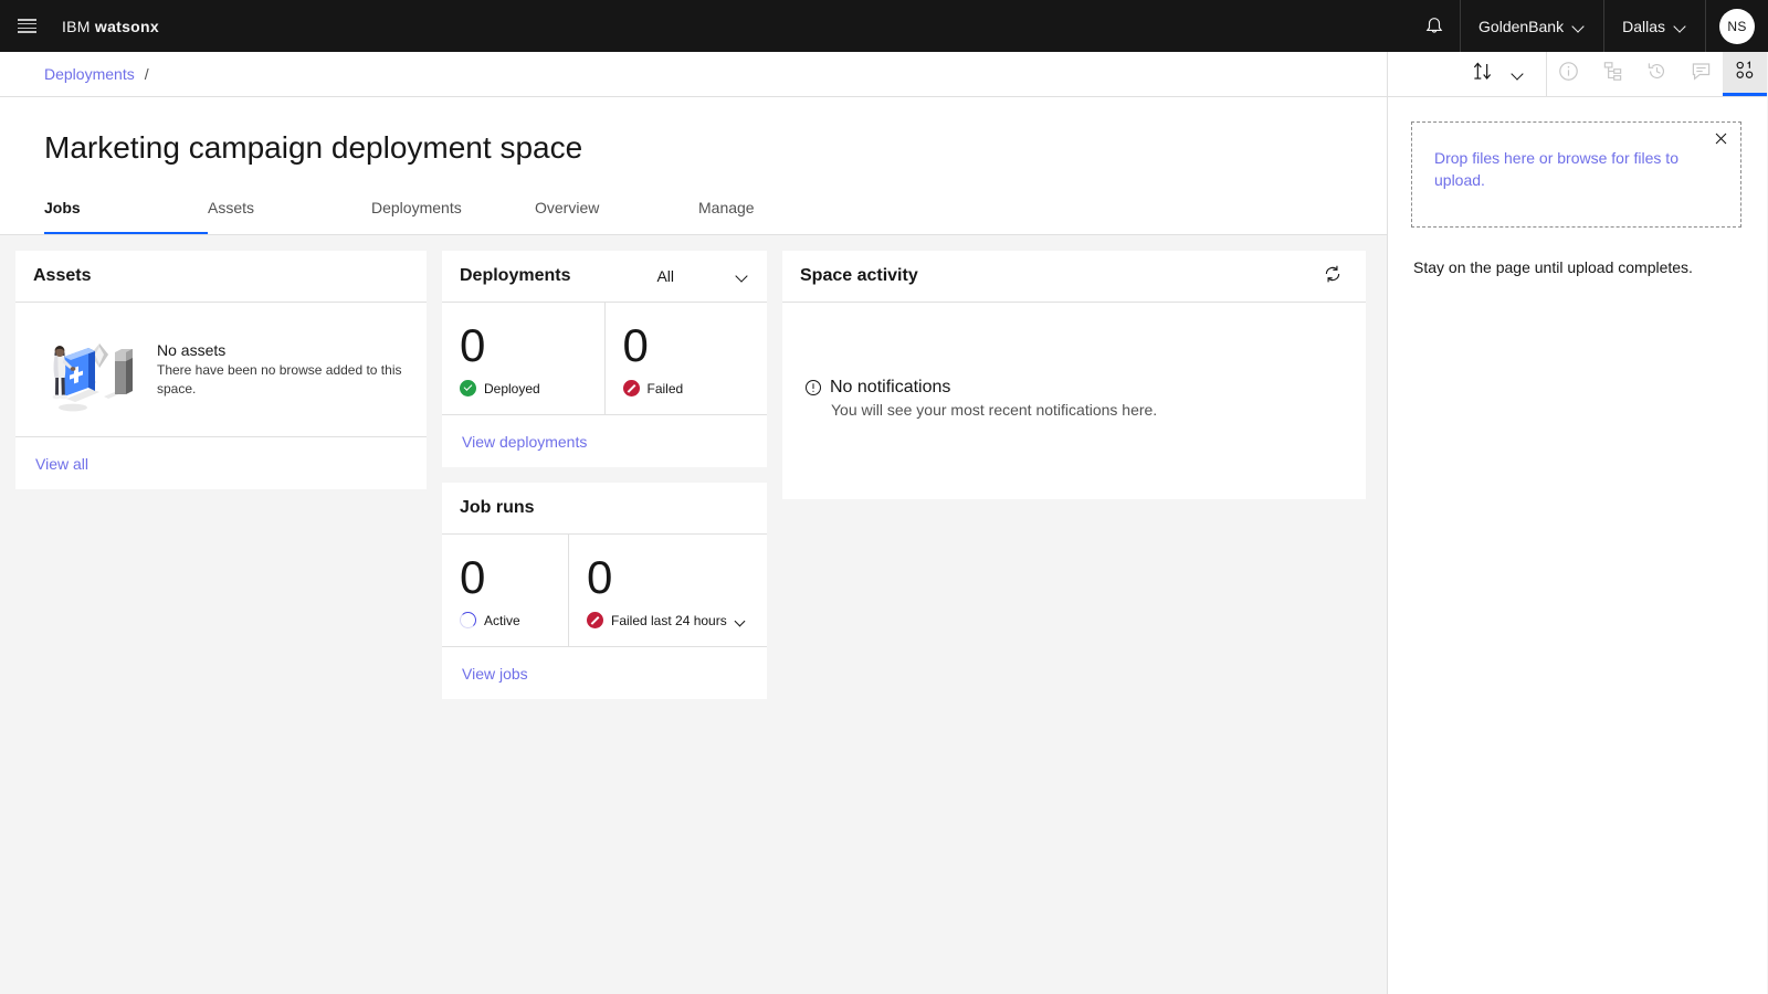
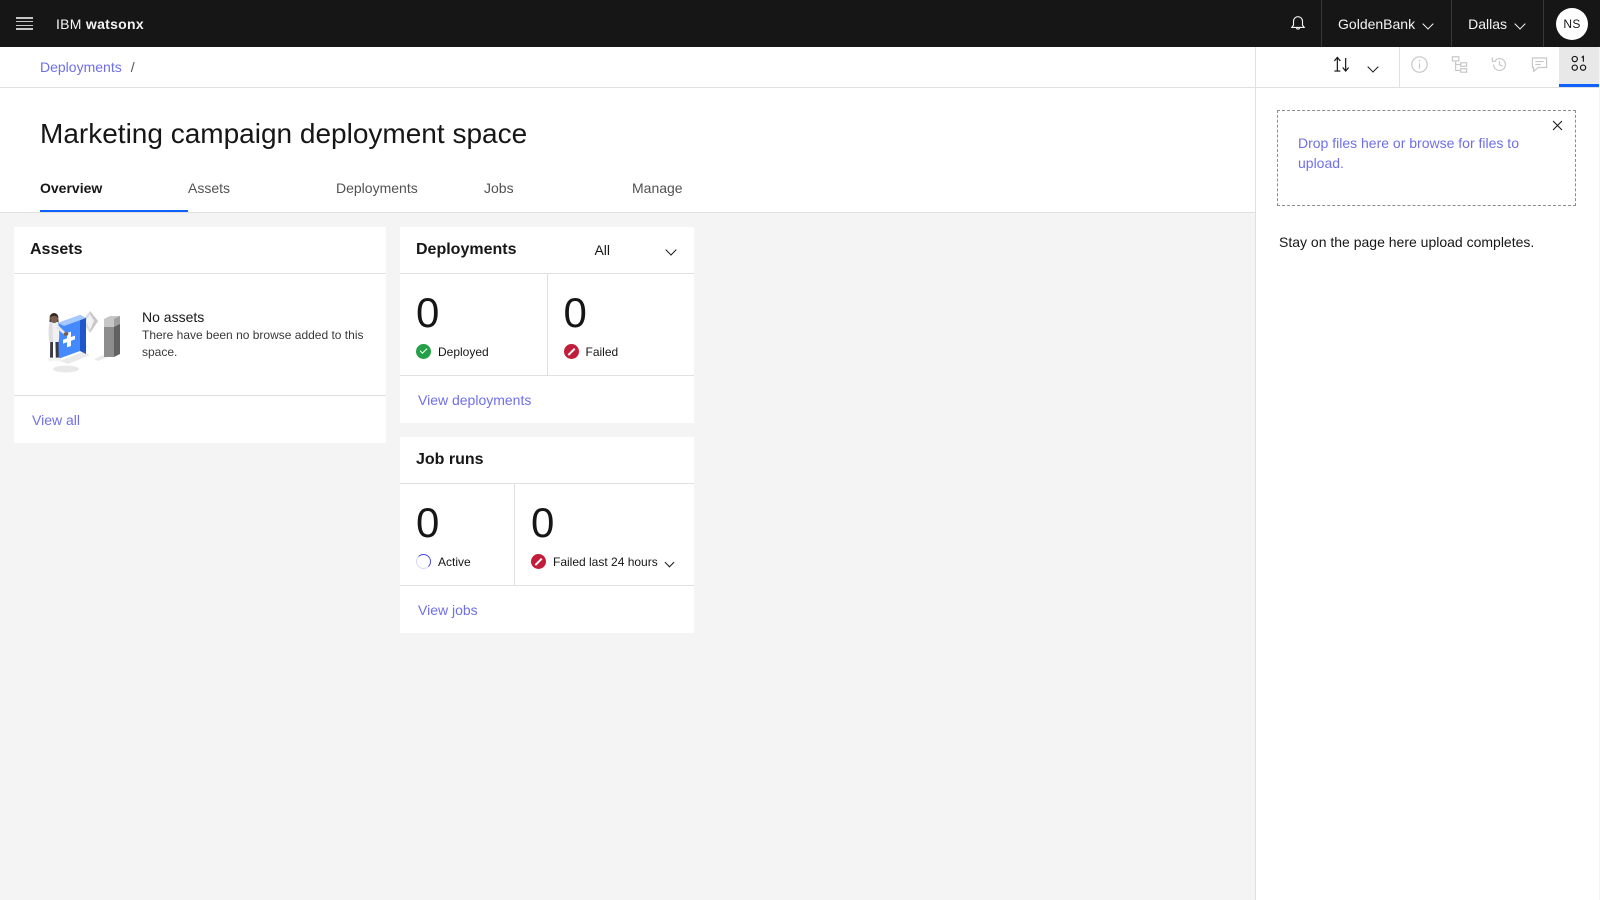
  IBM watsonx
  GoldenBank
  Dallas
  NS
  Deployments
  /
  Marketing campaign deployment space
- Jobs
+ Overview
  Assets
  Deployments
- Overview
+ Jobs
  Manage
  Assets
  No assets
  There have been no browse added to this space.
  View all
  Deployments
  All
  0
  Deployed
  0
  Failed
  View deployments
  Job runs
  0
  Active
  0
  Failed last 24 hours
  View jobs
- Space activity
- No notifications
- You will see your most recent notifications here.
  Drop files here or browse for files to upload.
- Stay on the page until upload completes.
+ Stay on the page here upload completes.
